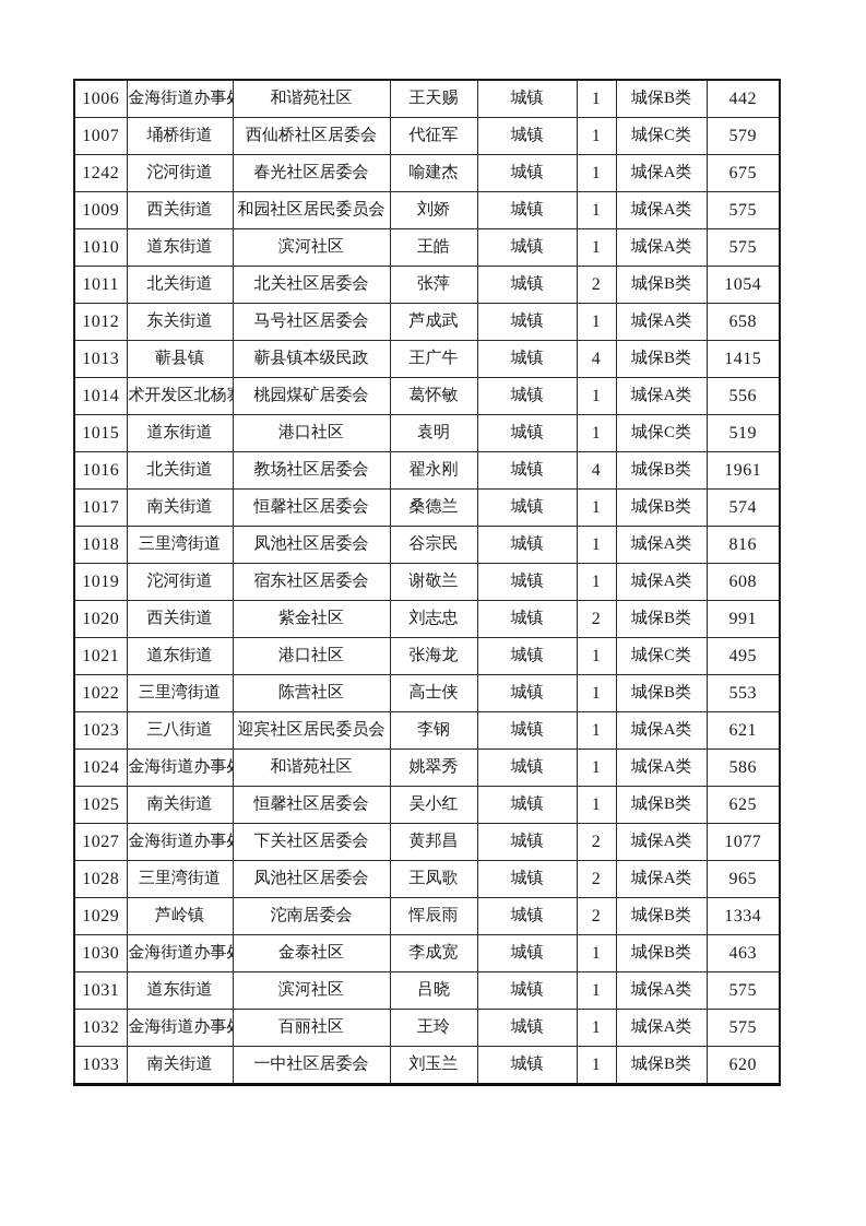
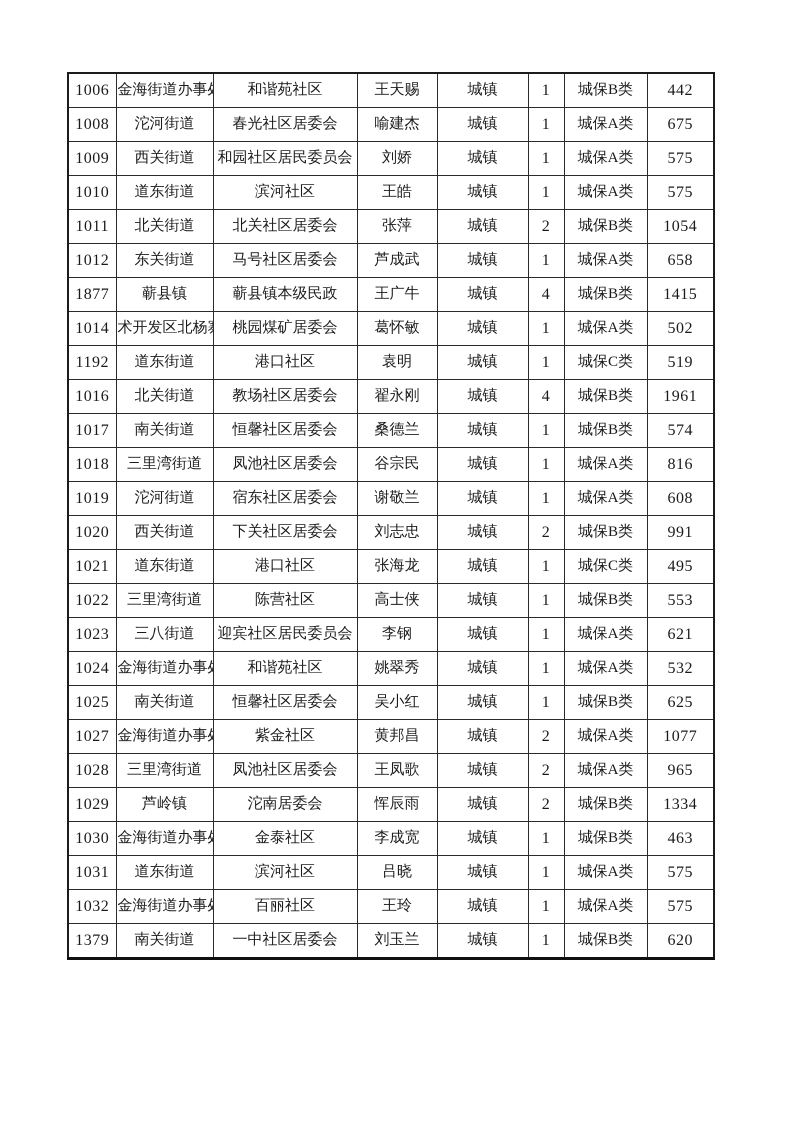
  1006	金海街道办事	和谐苑社区	王天赐	城镇	1	城保B类	442
- 1007	埇桥街道	西仙桥社区居委会	代征军	城镇	1	城保C类	579
- 1242	沱河街道	春光社区居委会	喻建杰	城镇	1	城保A类	675
+ 1008	沱河街道	春光社区居委会	喻建杰	城镇	1	城保A类	675
  1009	西关街道	和园社区居民委员会	刘娇	城镇	1	城保A类	575
  1010	道东街道	滨河社区	王皓	城镇	1	城保A类	575
  1011	北关街道	北关社区居委会	张萍	城镇	2	城保B类	1054
  1012	东关街道	马号社区居委会	芦成武	城镇	1	城保A类	658
- 1013	蕲县镇	蕲县镇本级民政	王广牛	城镇	4	城保B类	1415
+ 1877	蕲县镇	蕲县镇本级民政	王广牛	城镇	4	城保B类	1415
- 1014	术开发区北杨	桃园煤矿居委会	葛怀敏	城镇	1	城保A类	556
+ 1014	术开发区北杨	桃园煤矿居委会	葛怀敏	城镇	1	城保A类	502
- 1015	道东街道	港口社区	袁明	城镇	1	城保C类	519
+ 1192	道东街道	港口社区	袁明	城镇	1	城保C类	519
  1016	北关街道	教场社区居委会	翟永刚	城镇	4	城保B类	1961
  1017	南关街道	恒馨社区居委会	桑德兰	城镇	1	城保B类	574
  1018	三里湾街道	凤池社区居委会	谷宗民	城镇	1	城保A类	816
  1019	沱河街道	宿东社区居委会	谢敬兰	城镇	1	城保A类	608
- 1020	西关街道	紫金社区	刘志忠	城镇	2	城保B类	991
+ 1020	西关街道	下关社区居委会	刘志忠	城镇	2	城保B类	991
  1021	道东街道	港口社区	张海龙	城镇	1	城保C类	495
  1022	三里湾街道	陈营社区	高士侠	城镇	1	城保B类	553
  1023	三八街道	迎宾社区居民委员会	李钢	城镇	1	城保A类	621
- 1024	金海街道办事	和谐苑社区	姚翠秀	城镇	1	城保A类	586
+ 1024	金海街道办事	和谐苑社区	姚翠秀	城镇	1	城保A类	532
  1025	南关街道	恒馨社区居委会	吴小红	城镇	1	城保B类	625
- 1027	金海街道办事	下关社区居委会	黄邦昌	城镇	2	城保A类	1077
+ 1027	金海街道办事	紫金社区	黄邦昌	城镇	2	城保A类	1077
  1028	三里湾街道	凤池社区居委会	王凤歌	城镇	2	城保A类	965
  1029	芦岭镇	沱南居委会	恽辰雨	城镇	2	城保B类	1334
  1030	金海街道办事	金泰社区	李成宽	城镇	1	城保B类	463
  1031	道东街道	滨河社区	吕晓	城镇	1	城保A类	575
  1032	金海街道办事	百丽社区	王玲	城镇	1	城保A类	575
- 1033	南关街道	一中社区居委会	刘玉兰	城镇	1	城保B类	620
+ 1379	南关街道	一中社区居委会	刘玉兰	城镇	1	城保B类	620
